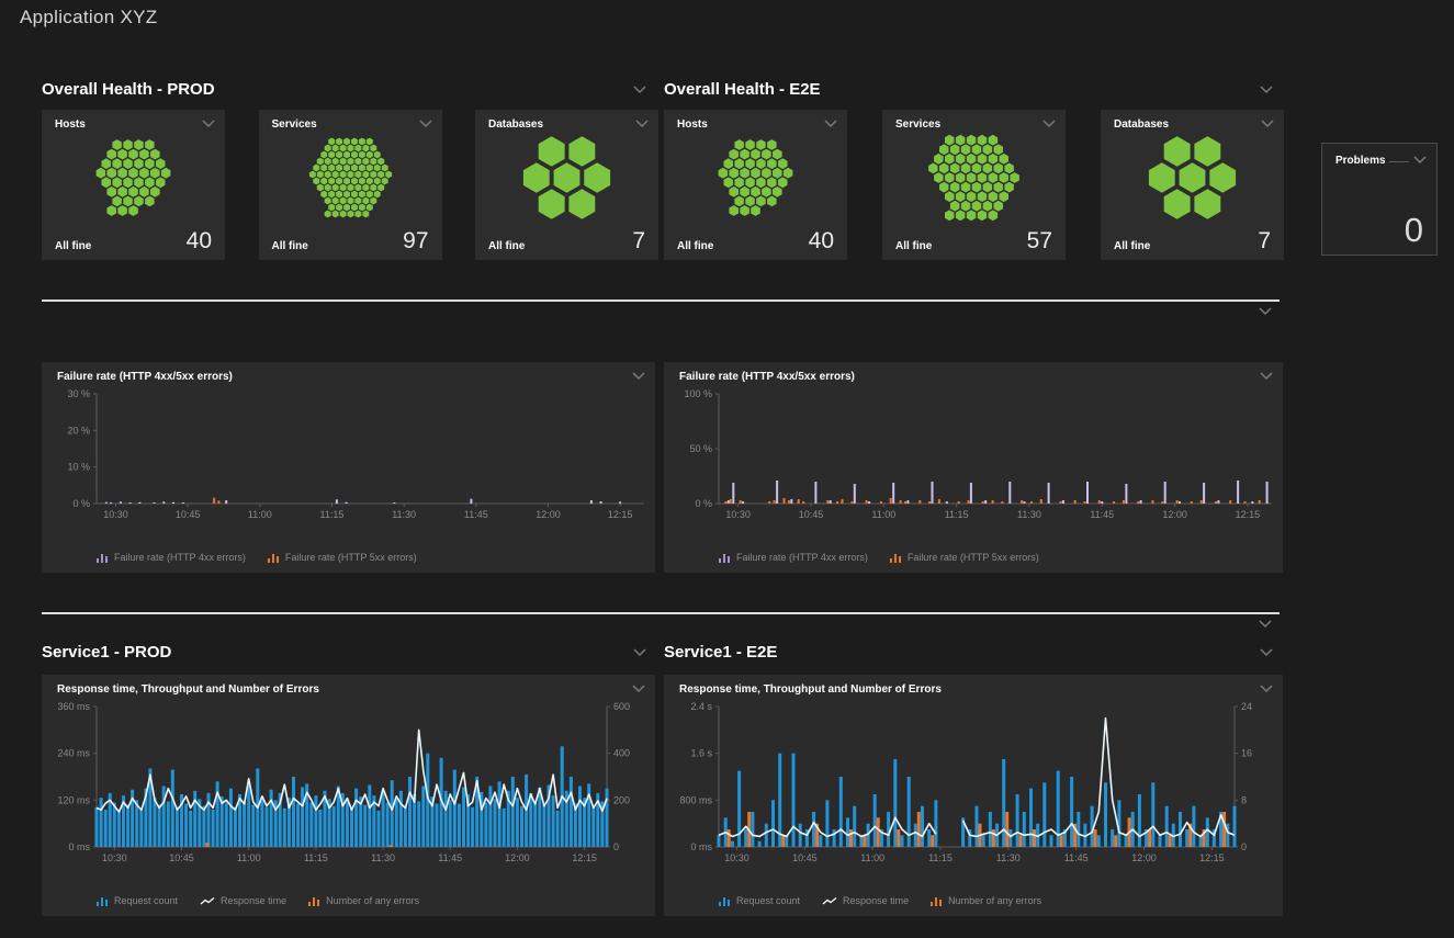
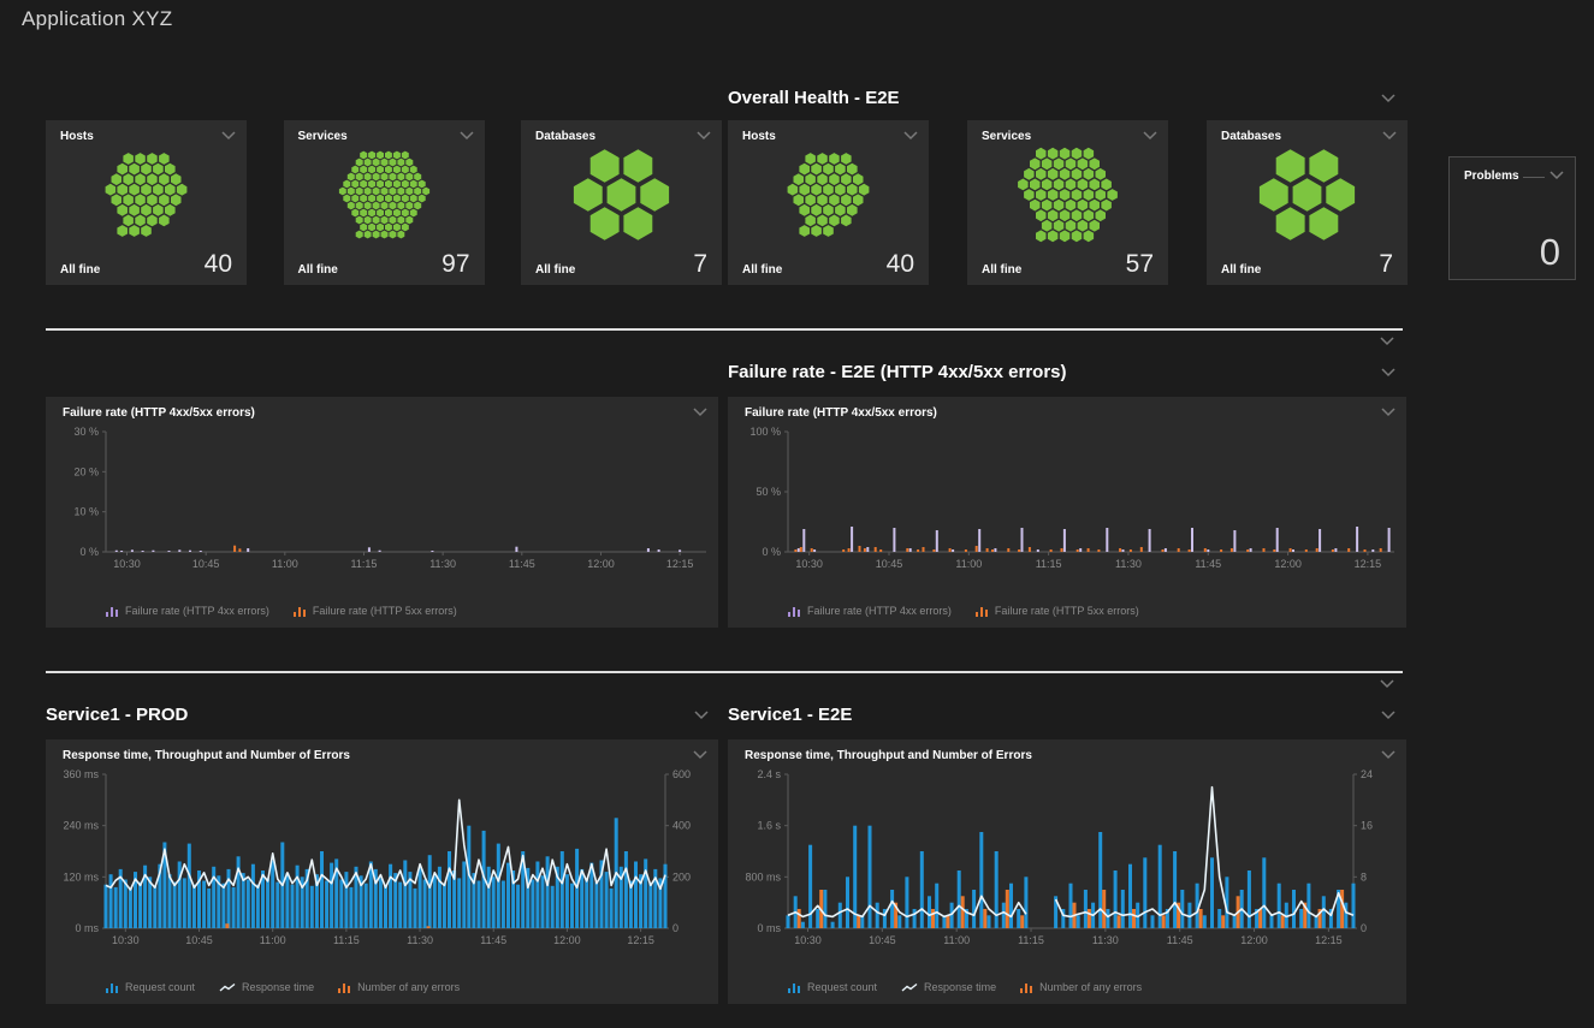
  Application XYZ
- Overall Health - PROD
  Overall Health - E2E
  Hosts
  All fine
  40
  Services
  All fine
  97
  Databases
  All fine
  7
  Hosts
  All fine
  40
  Services
  All fine
  57
  Databases
  All fine
  7
  Problems
  0
+ Failure rate - E2E (HTTP 4xx/5xx errors)
  Failure rate (HTTP 4xx/5xx errors)
  0 %
  10 %
  20 %
  30 %
  10:30
  10:45
  11:00
  11:15
  11:30
  11:45
  12:00
  12:15
  Failure rate (HTTP 4xx errors)
  Failure rate (HTTP 5xx errors)
  Failure rate (HTTP 4xx/5xx errors)
  0 %
  50 %
  100 %
  10:30
  10:45
  11:00
  11:15
  11:30
  11:45
  12:00
  12:15
  Failure rate (HTTP 4xx errors)
  Failure rate (HTTP 5xx errors)
  Service1 - PROD
  Service1 - E2E
  Response time, Throughput and Number of Errors
  0 ms
  120 ms
  240 ms
  360 ms
  0
  200
  400
  600
  10:30
  10:45
  11:00
  11:15
  11:30
  11:45
  12:00
  12:15
  Request count
  Response time
  Number of any errors
  Response time, Throughput and Number of Errors
  0 ms
  800 ms
  1.6 s
  2.4 s
  0
  8
  16
  24
  10:30
  10:45
  11:00
  11:15
  11:30
  11:45
  12:00
  12:15
  Request count
  Response time
  Number of any errors
